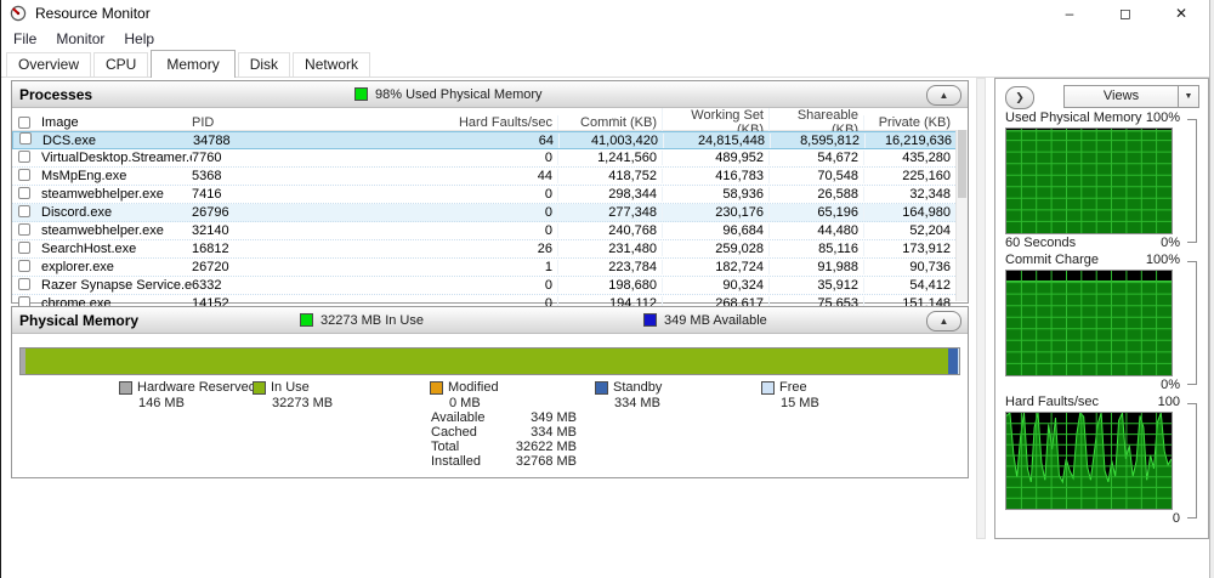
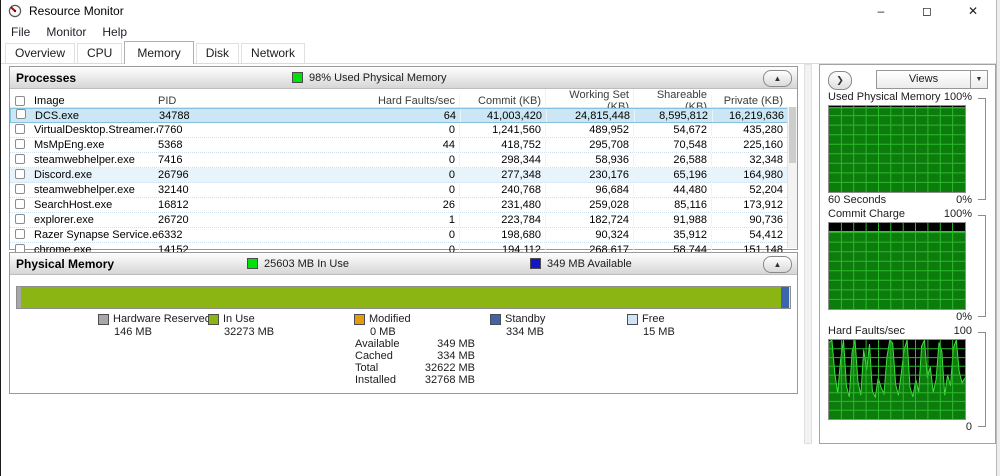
  Resource Monitor
  –
  ◻
  ✕
  File
  Monitor
  Help
  Overview
  CPU
  Memory
  Disk
  Network
  Processes
  98% Used Physical Memory
  ▲
  Image
  PID
  Hard Faults/sec
  ⌄
  Commit (KB)
  Working Set (KB)
  Shareable (KB)
  Private (KB)
  DCS.exe
  34788
  64
  41,003,420
  24,815,448
  8,595,812
  16,219,636
  VirtualDesktop.Streamer.
  7760
  0
  1,241,560
  489,952
  54,672
  435,280
  MsMpEng.exe
  5368
  44
  418,752
- 416,783
+ 295,708
  70,548
  225,160
  steamwebhelper.exe
  7416
  0
  298,344
  58,936
  26,588
  32,348
  Discord.exe
  26796
  0
  277,348
  230,176
  65,196
  164,980
  steamwebhelper.exe
  32140
  0
  240,768
  96,684
  44,480
  52,204
  SearchHost.exe
  16812
  26
  231,480
  259,028
  85,116
  173,912
  explorer.exe
  26720
  1
  223,784
  182,724
  91,988
  90,736
  Razer Synapse Service.e
  6332
  0
  198,680
  90,324
  35,912
  54,412
  chrome.exe
  14152
  0
  194,112
  268,617
- 75,653
+ 58,744
  151,148
  Physical Memory
- 32273 MB In Use
+ 25603 MB In Use
  349 MB Available
  ▲
  Hardware Reserve
  146 MB
  In Use
  32273 MB
  Modified
  0 MB
  Standby
  334 MB
  Free
  15 MB
  Available
  349 MB
  Cached
  334 MB
  Total
  32622 MB
  Installed
  32768 MB
  ❯
  Views
  Used Physical Memory
  100%
  60 Seconds
  0%
  Commit Charge
  100%
  0%
  Hard Faults/sec
  100
  0
